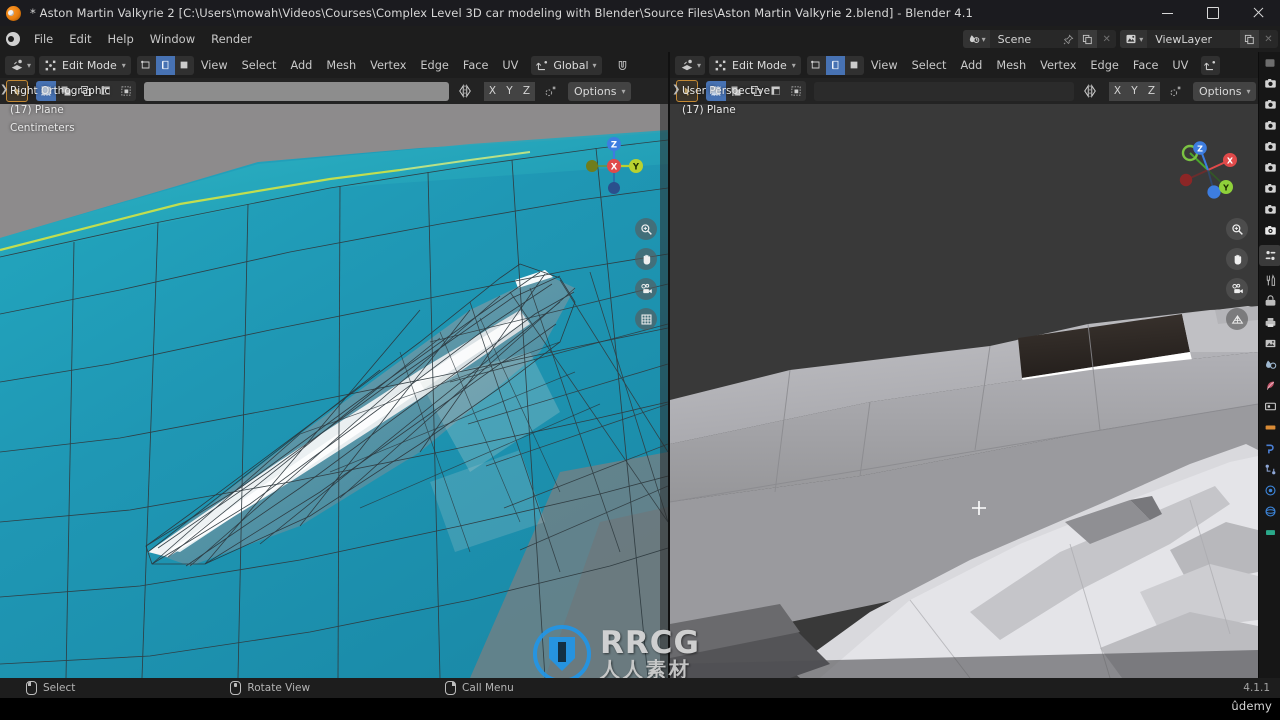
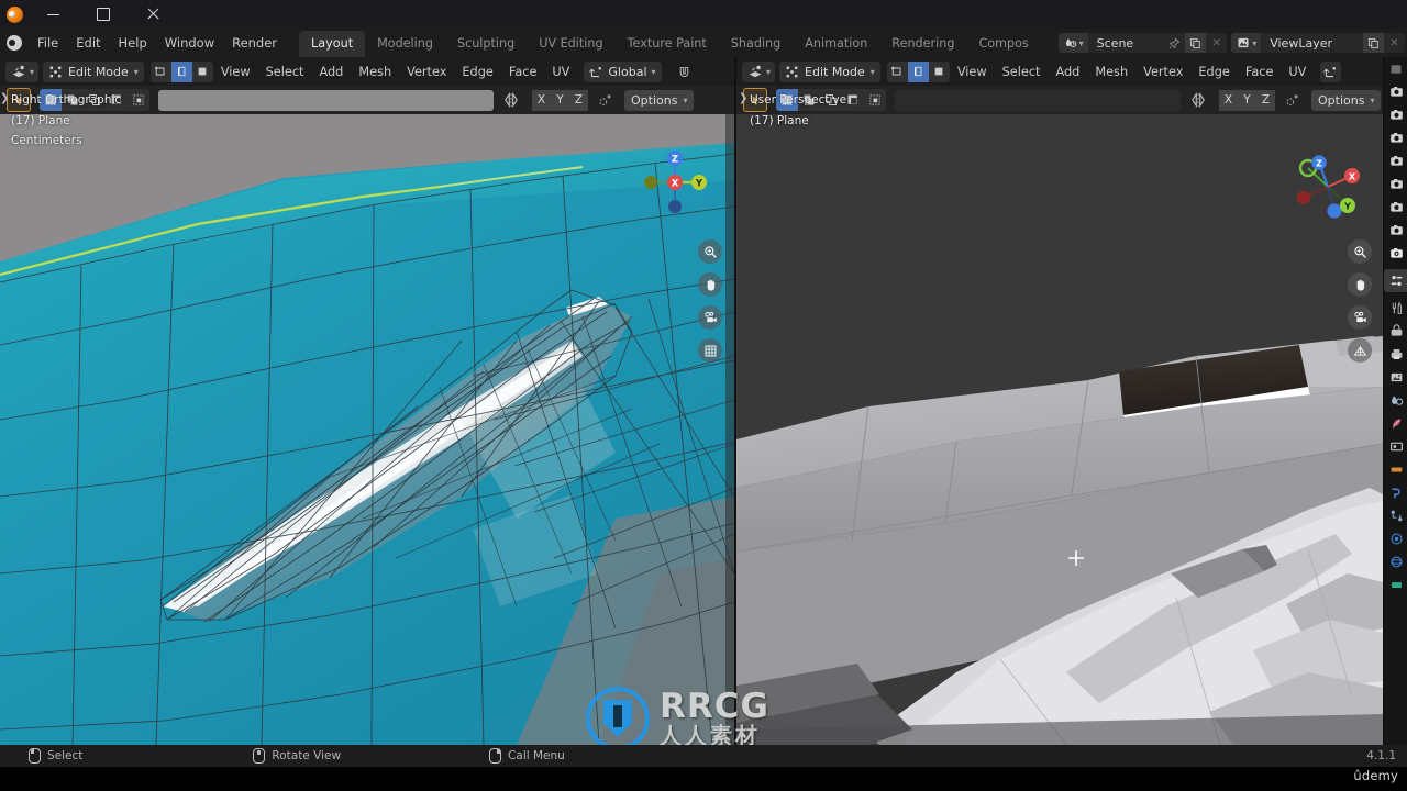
- * Aston Martin Valkyrie 2 [C:\Users\mowah\Videos\Courses\Complex Level 3D car modeling with Blender\Source Files\Aston Martin Valkyrie 2.blend] - Blender 4.1
  File
  Edit
  Help
  Window
  Render
+ Layout
+ Modeling
+ Sculpting
+ UV Editing
+ Texture Paint
+ Shading
+ Animation
+ Rendering
+ Compos
  ▾
  Scene
  ✕
  ▾
  ViewLayer
  ✕
  ▾
  Edit Mode
  ▾
  View
  Select
  Add
  Mesh
  Vertex
  Edge
  Face
  UV
  Global
  ▾
  X
  Y
  Z
  Options
  ▾
  ❯
  Right Orthographic
  (17) Plane
  Centimeters
  Z
  Y
  X
  ▾
  Edit Mode
  ▾
  View
  Select
  Add
  Mesh
  Vertex
  Edge
  Face
  UV
  X
  Y
  Z
  Options
  ▾
  ❯
  User Perspective
  (17) Plane
  Z
  X
  Y
  RRCG
  人人素材
  Select
  Rotate View
  Call Menu
  4.1.1
  ûdemy
